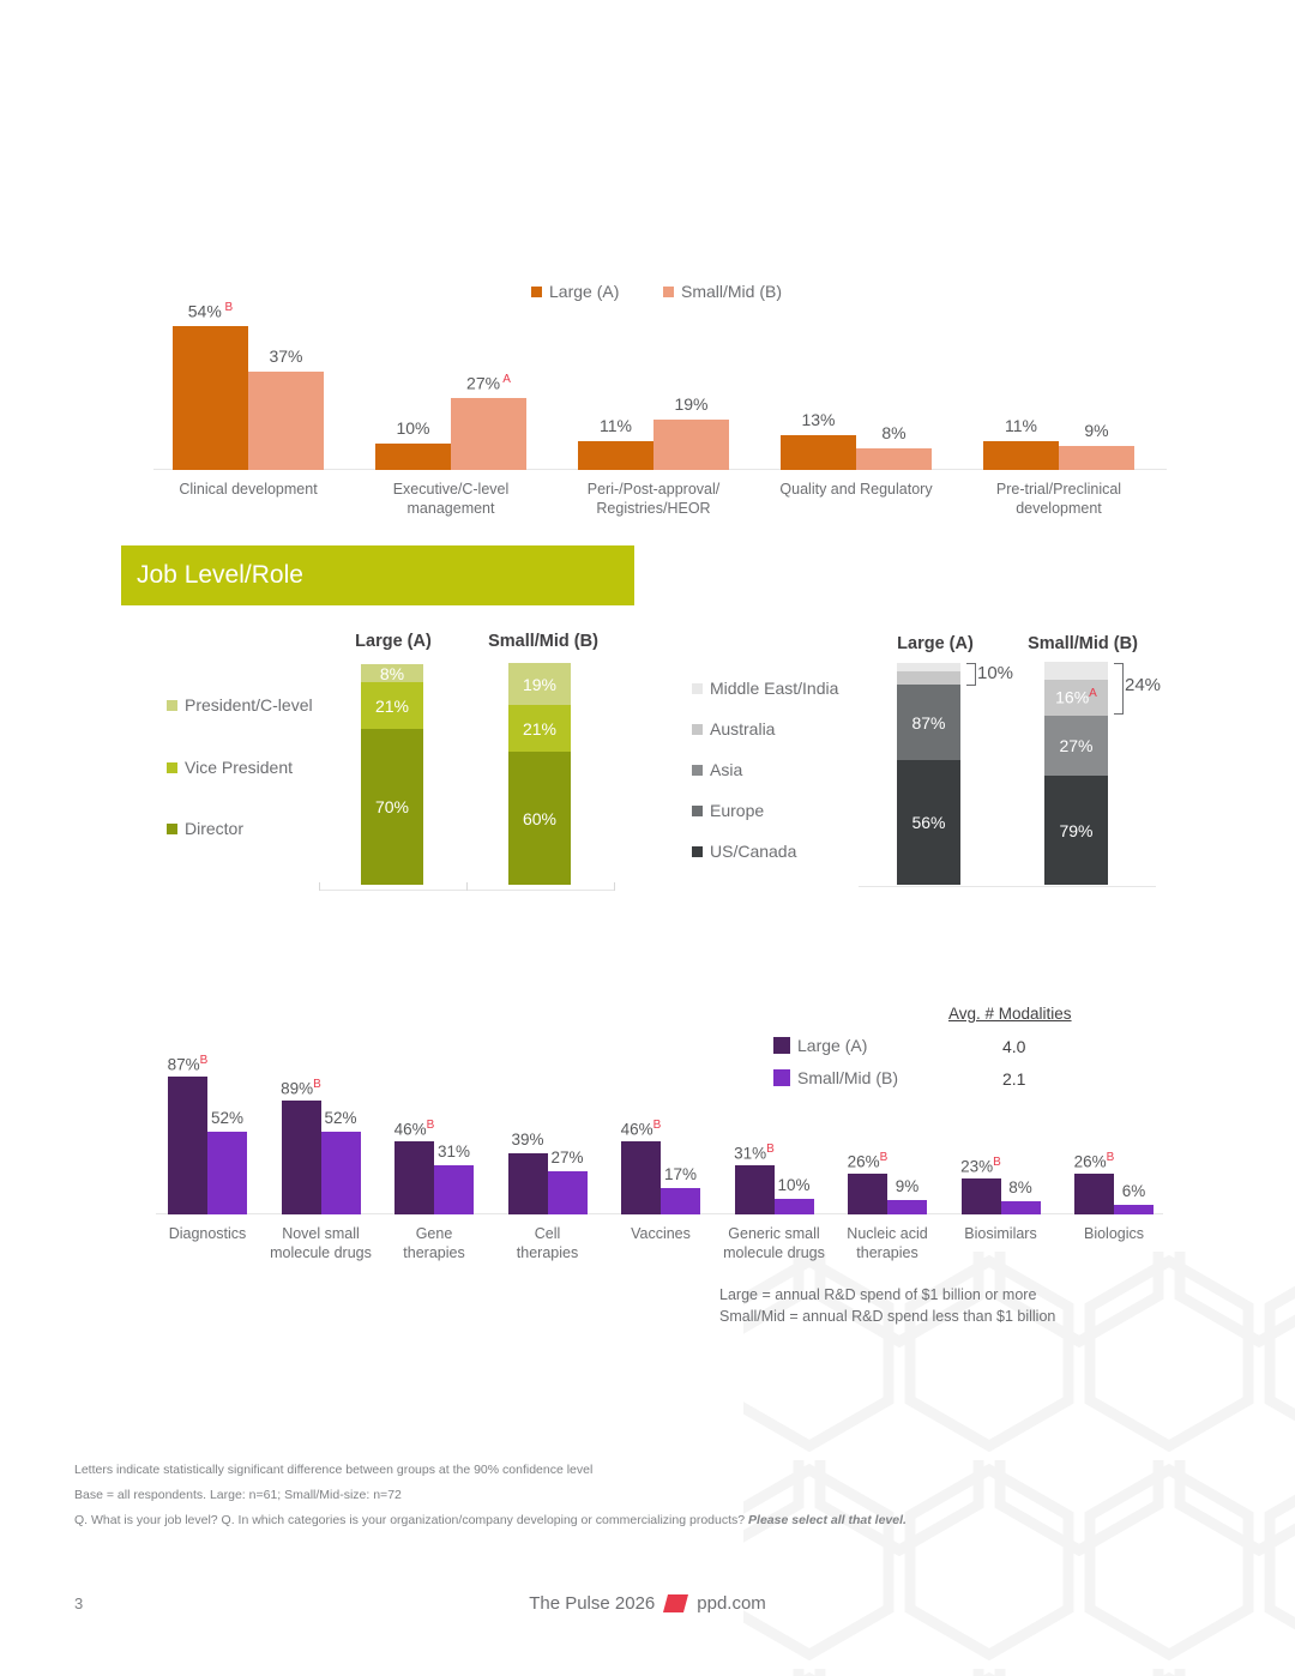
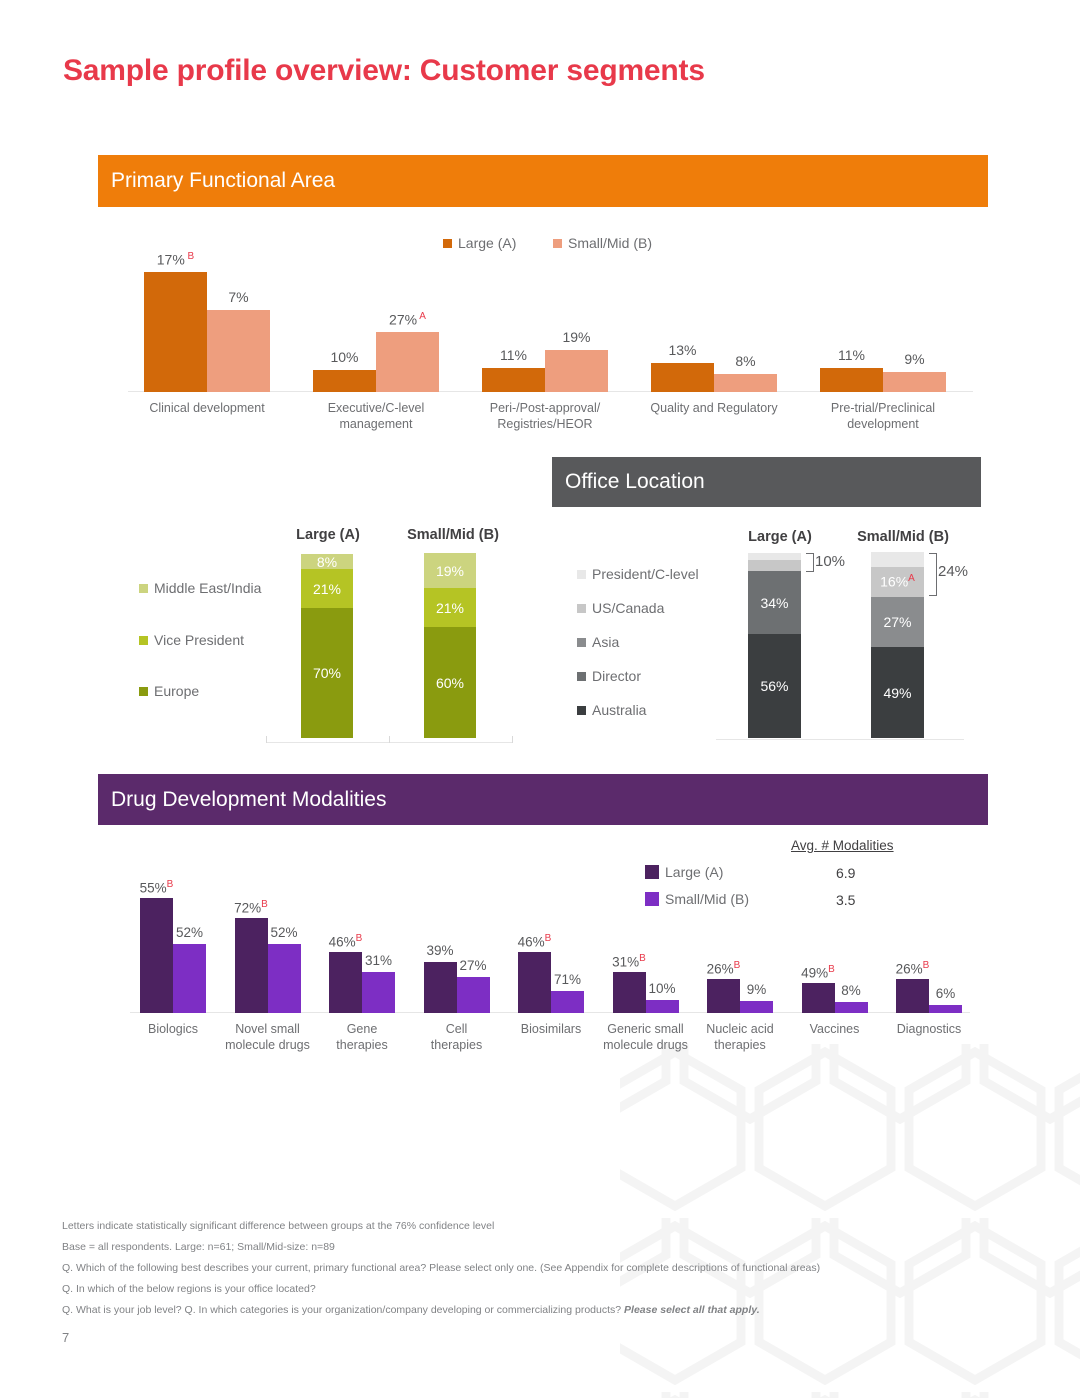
+ Sample profile overview: Customer segments
+ Primary Functional Area
  Large (A)
  Small/Mid (B)
- 54% B
+ 17% B
- 37%
+ 7%
  10%
  27% A
  11%
  19%
  13%
  8%
  11%
  9%
  Clinical development
  Executive/C-level
  management
  Peri-/Post-approval/
  Registries/HEOR
  Quality and Regulatory
  Pre-trial/Preclinical
  development
- Job Level/Role
- President/C-level
+ Middle East/India
  Vice President
- Director
+ Europe
  Large (A)
  Small/Mid (B)
  70%
  21%
  8%
  60%
  21%
  19%
+ Office Location
- Middle East/India
+ President/C-level
- Australia
+ US/Canada
  Asia
- Europe
+ Director
- US/Canada
+ Australia
  Large (A)
  Small/Mid (B)
  56%
- 87%
+ 34%
- 79%
+ 49%
  27%
  16%A
  10%
  24%
+ Drug Development Modalities
  Avg. # Modalities
  Large (A)
- 4.0
+ 6.9
  Small/Mid (B)
- 2.1
+ 3.5
- 87%B
+ 55%B
  52%
- 89%B
+ 72%B
  52%
  46%B
  31%
  39%
  27%
  46%B
- 17%
+ 71%
  31%B
  10%
  26%B
  9%
- 23%B
+ 49%B
  8%
  26%B
  6%
- Diagnostics
+ Biologics
  Novel small
  molecule drugs
  Gene
  therapies
  Cell
  therapies
- Vaccines
+ Biosimilars
  Generic small
  molecule drugs
  Nucleic acid
  therapies
- Biosimilars
+ Vaccines
- Biologics
+ Diagnostics
- Large = annual R&D spend of $1 billion or more
- Small/Mid = annual R&D spend less than $1 billion
- Letters indicate statistically significant difference between groups at the 90% confidence level
+ Letters indicate statistically significant difference between groups at the 76% confidence level
- Base = all respondents. Large: n=61; Small/Mid-size: n=72
+ Base = all respondents. Large: n=61; Small/Mid-size: n=89
+ Q. Which of the following best describes your current, primary functional area? Please select only one. (See Appendix for complete descriptions of functional areas)
+ Q. In which of the below regions is your office located?
- Q. What is your job level? Q. In which categories is your organization/company developing or commercializing products? Please select all that level.
+ Q. What is your job level? Q. In which categories is your organization/company developing or commercializing products? Please select all that apply.
- 3
+ 7
- The Pulse 2026
- ppd.com
